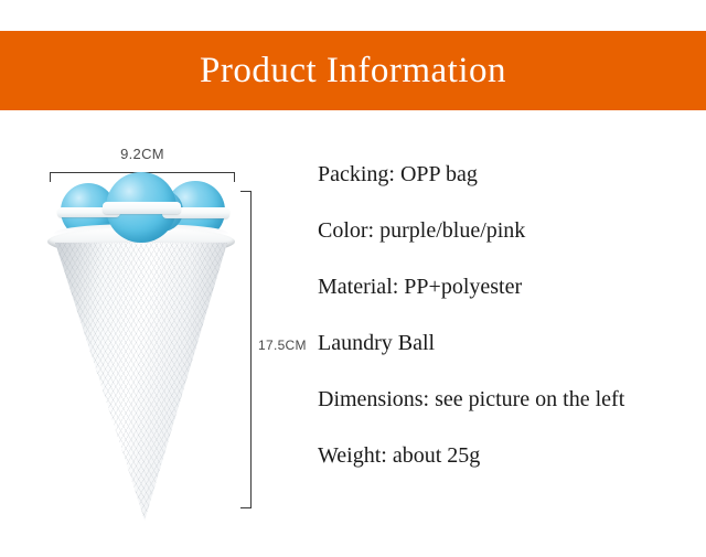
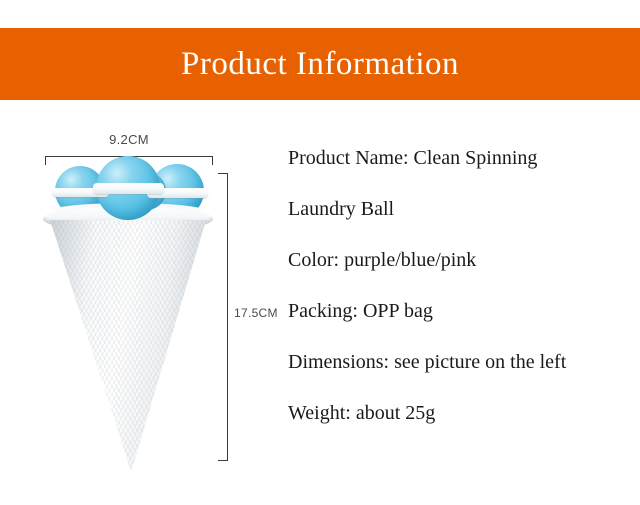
  Product Information
  9.2CM
  17.5CM
+ Product Name: Clean Spinning
- Packing: OPP bag
+ Laundry Ball
  Color: purple/blue/pink
- Material: PP+polyester
- Laundry Ball
+ Packing: OPP bag
  Dimensions: see picture on the left
  Weight: about 25g
